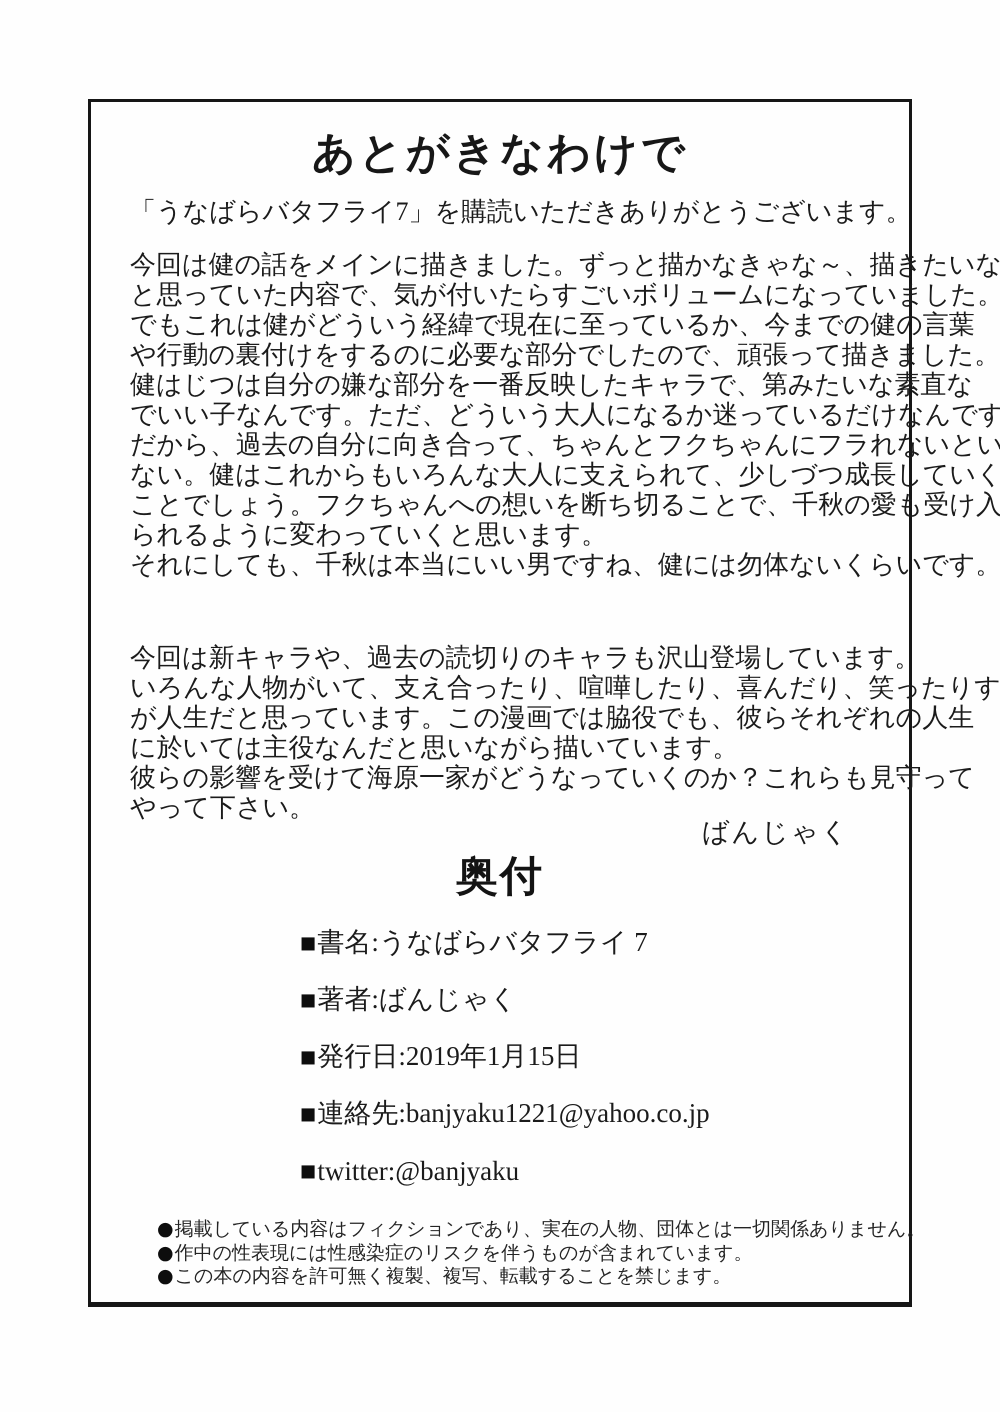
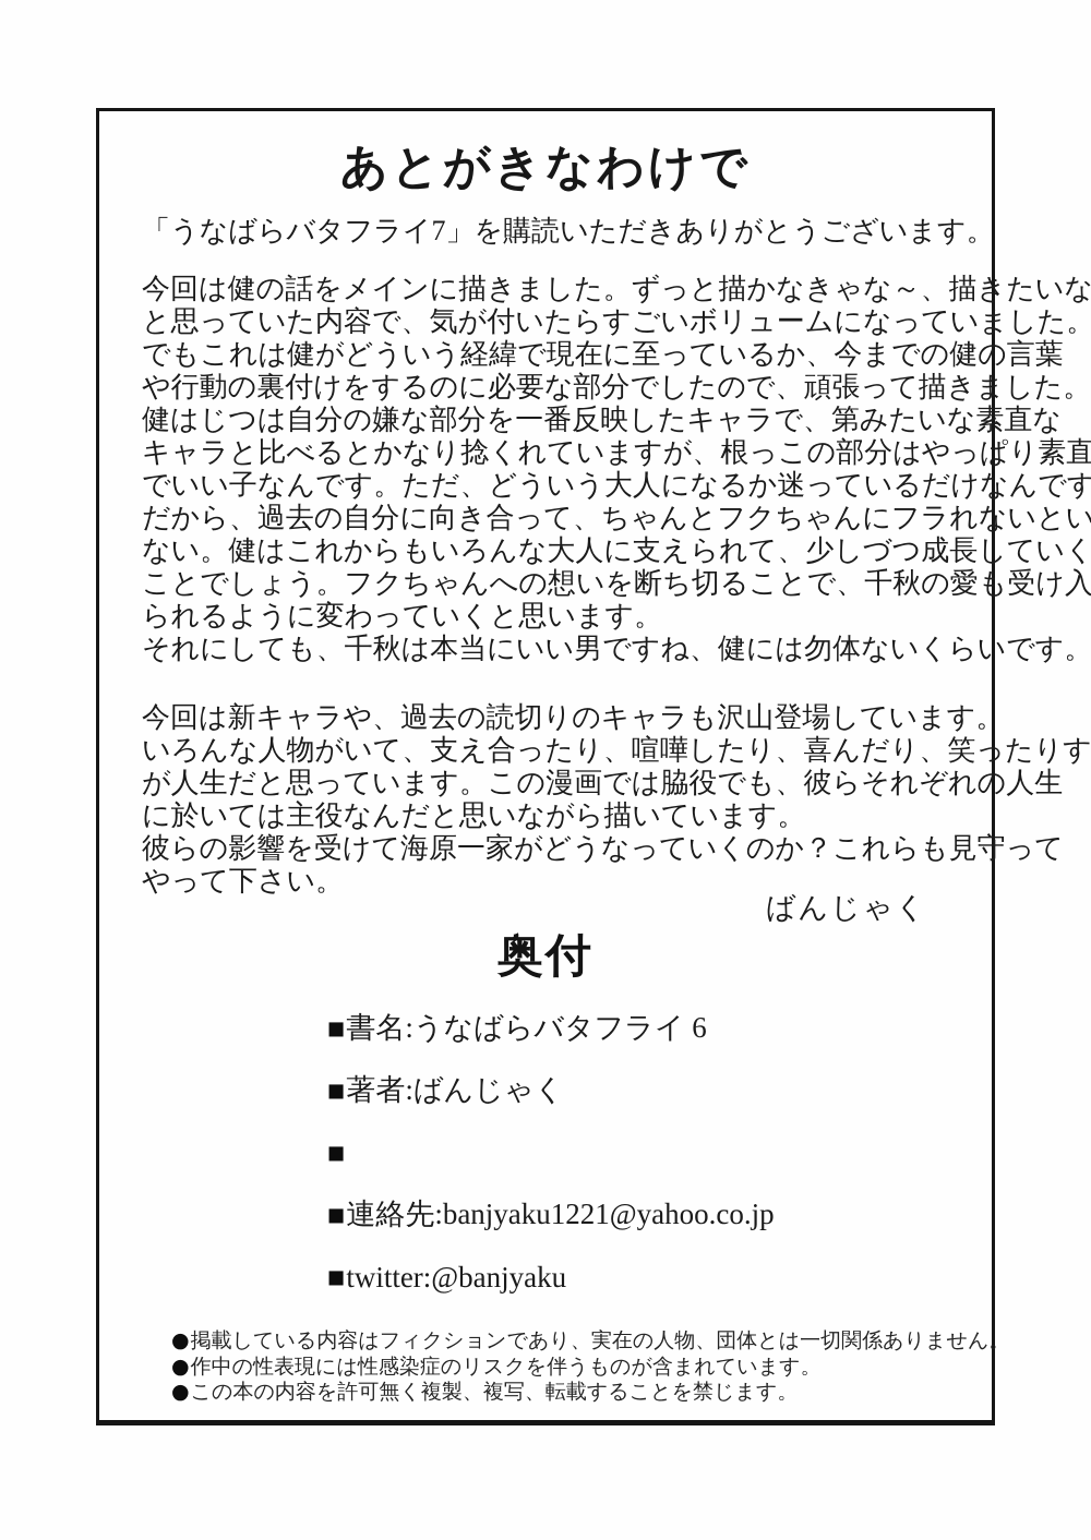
  あとがきなわけで
  「うなばらバタフライ7」を購読いただきありがとうございます。
  今回は健の話をメインに描きました。ずっと描かなきゃな～、描きたいな
  と思っていた内容で、気が付いたらすごいボリュームになっていました。
  でもこれは健がどういう経緯で現在に至っているか、今までの健の言葉
  や行動の裏付けをするのに必要な部分でしたので、頑張って描きました。
  健はじつは自分の嫌な部分を一番反映したキャラで、第みたいな素直な
+ キャラと比べるとかなり捻くれていますが、根っこの部分はやっぱり素直
  でいい子なんです。ただ、どういう大人になるか迷っているだけなんです
  だから、過去の自分に向き合って、ちゃんとフクちゃんにフラれないとい
  ない。健はこれからもいろんな大人に支えられて、少しづつ成長していく
  ことでしょう。フクちゃんへの想いを断ち切ることで、千秋の愛も受け入
  られるように変わっていくと思います。
  それにしても、千秋は本当にいい男ですね、健には勿体ないくらいです。
  今回は新キャラや、過去の読切りのキャラも沢山登場しています。
  いろんな人物がいて、支え合ったり、喧嘩したり、喜んだり、笑ったりす
  が人生だと思っています。この漫画では脇役でも、彼らそれぞれの人生
  に於いては主役なんだと思いながら描いています。
  彼らの影響を受けて海原一家がどうなっていくのか？これらも見守って
  やって下さい。
  ばんじゃく
  奥付
  ■
- 書名:うなばらバタフライ 7
+ 書名:うなばらバタフライ 6
  ■
  著者:ばんじゃく
  ■
- 発行日:2019年1月15日
  ■
  連絡先:banjyaku1221@yahoo.co.jp
  ■
  twitter:@banjyaku
  ●
  掲載している内容はフィクションであり、実在の人物、団体とは一切関係ありません。
  ●
  作中の性表現には性感染症のリスクを伴うものが含まれています。
  ●
  この本の内容を許可無く複製、複写、転載することを禁じます。
